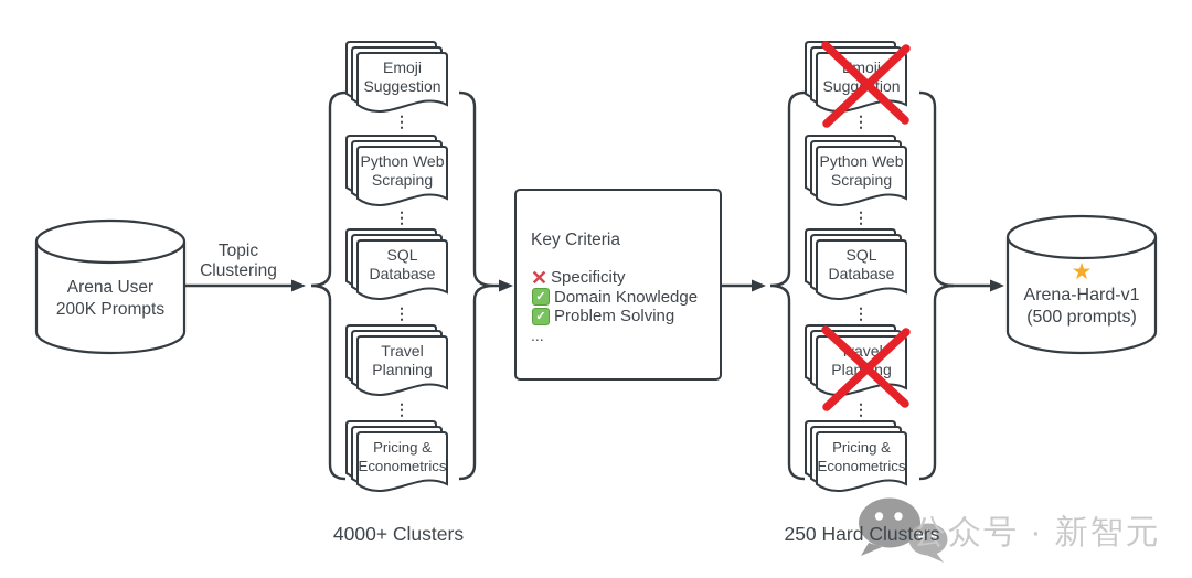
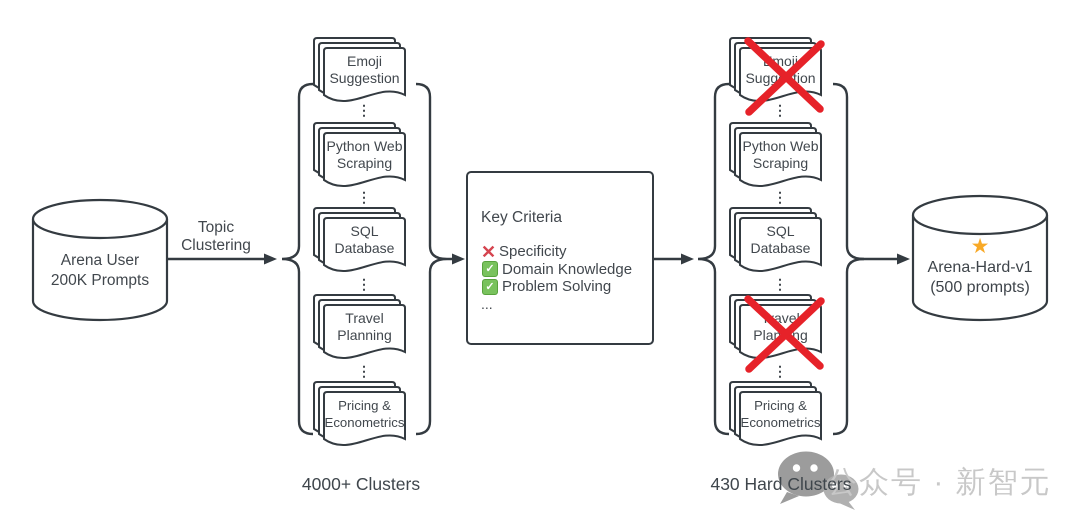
  公众号 · 新智元
  Arena User
  200K Prompts
  Topic
  Clustering
  Emoji
  Suggestion
  Python Web
  Scraping
  SQL
  Database
  Travel
  Planning
  Pricing &
  Econometrics
  ⋮
  ⋮
  ⋮
  ⋮
  Key Criteria
  ✕
  Specificity
  ✓
  Domain Knowledge
  ✓
  Problem Solving
  ...
  moji
  Suggtion
  Python Web
  Scraping
  SQL
  Database
  Planng
  Pricing &
  Econometrics
  ⋮
  ⋮
  ⋮
  ⋮
  ★
  Arena-Hard-v1
  (500 prompts)
  4000+ Clusters
- 250 Hard Clusters
+ 430 Hard Clusters
